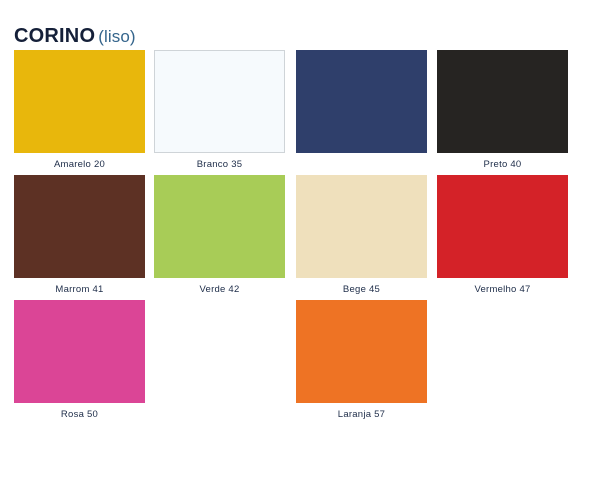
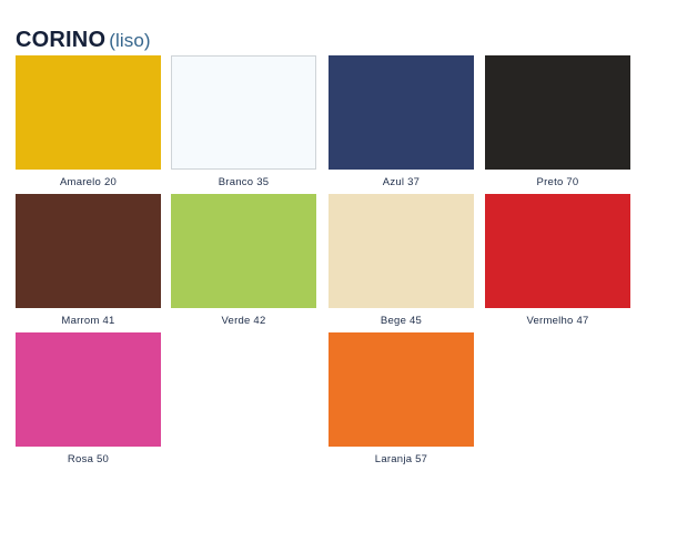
  CORINO (liso)
  Amarelo 20
  Branco 35
+ Azul 37
- Preto 40
+ Preto 70
  Marrom 41
  Verde 42
  Bege 45
  Vermelho 47
  Rosa 50
  Laranja 57
